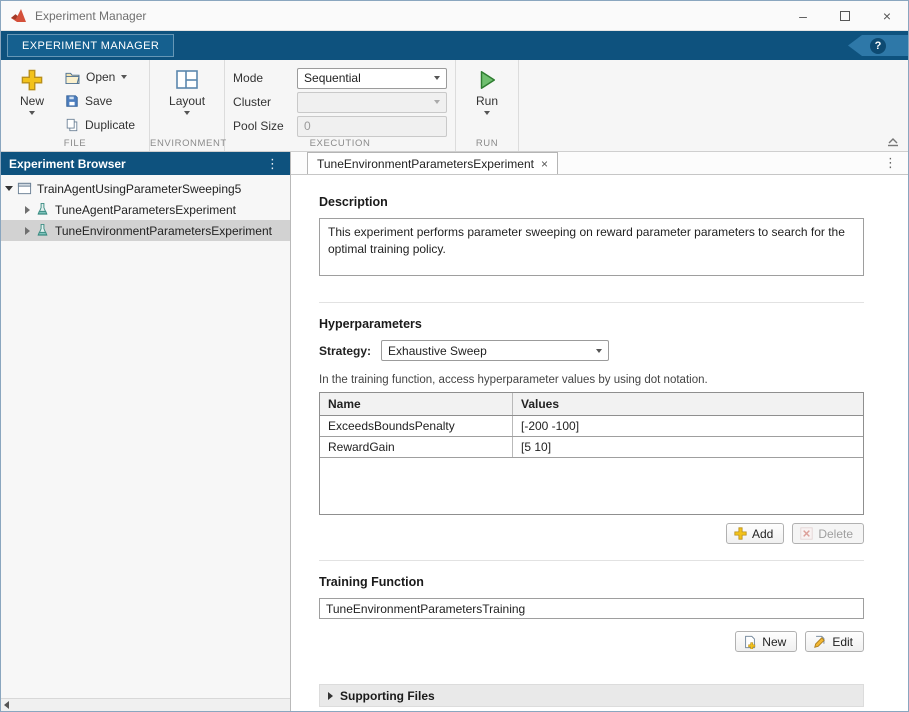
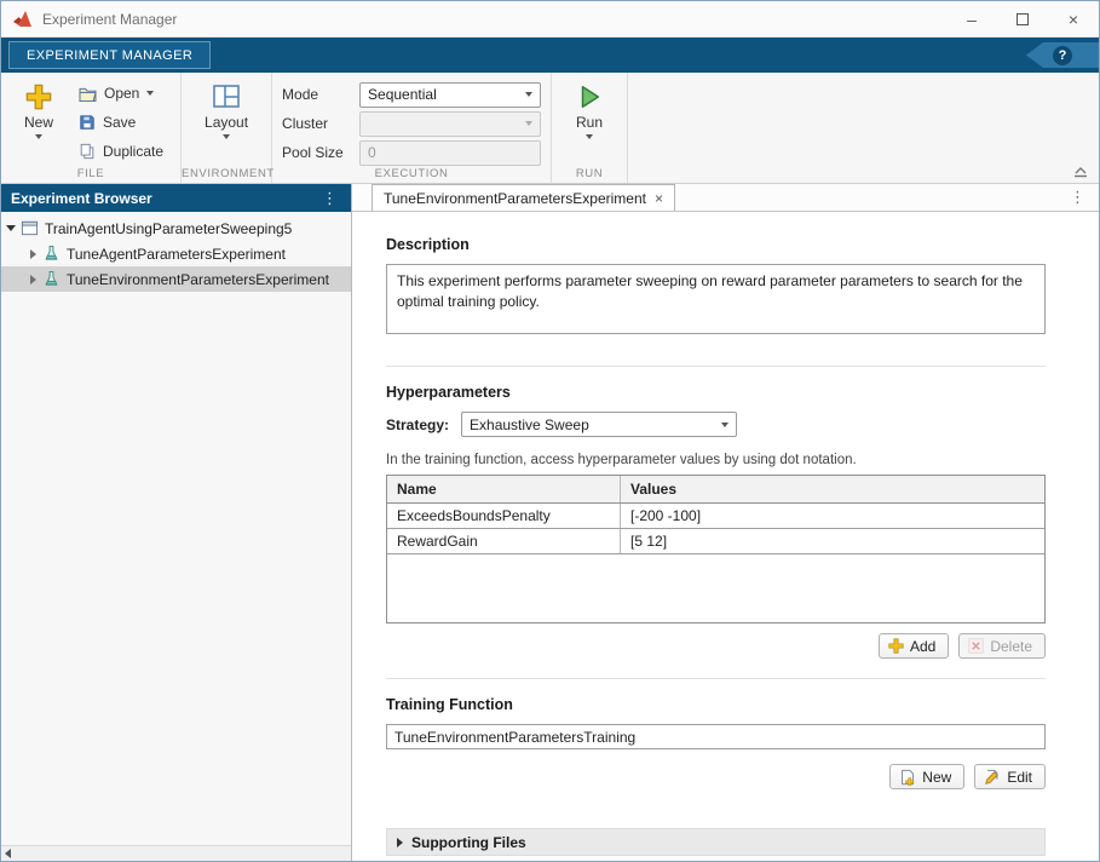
  Experiment Manager
  –
  ×
  EXPERIMENT MANAGER
  ?
  New
  Open
  Save
  Duplicate
  FILE
  Layout
  ENVIRONMENT
  Mode
  Sequential
  Cluster
  Pool Size
  0
  EXECUTION
  Run
  RUN
  Experiment Browser
  ⋮
  TrainAgentUsingParameterSweeping5
  TuneAgentParametersExperiment
  TuneEnvironmentParametersExperiment
  TuneEnvironmentParametersExperiment
  ×
  ⋮
  Description
  This experiment performs parameter sweeping on reward parameter parameters to search for the optimal training policy.
  Hyperparameters
  Strategy:
  Exhaustive Sweep
  In the training function, access hyperparameter values by using dot notation.
  Name
  Values
  ExceedsBoundsPenalty
  [-200 -100]
  RewardGain
- [5 10]
+ [5 12]
  Add
  Delete
  Training Function
  TuneEnvironmentParametersTraining
  New
  Edit
  Supporting Files
